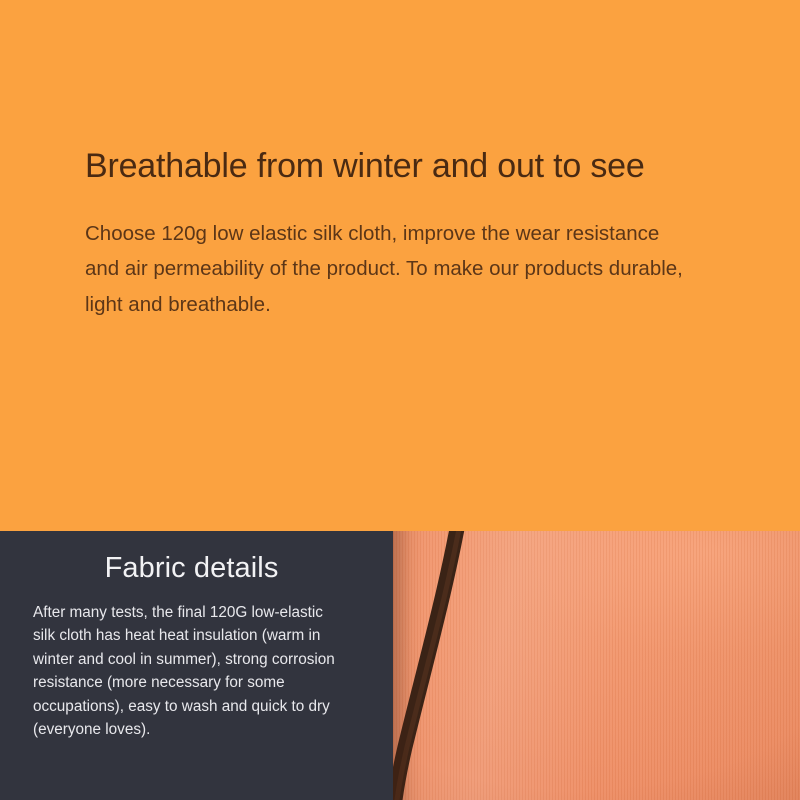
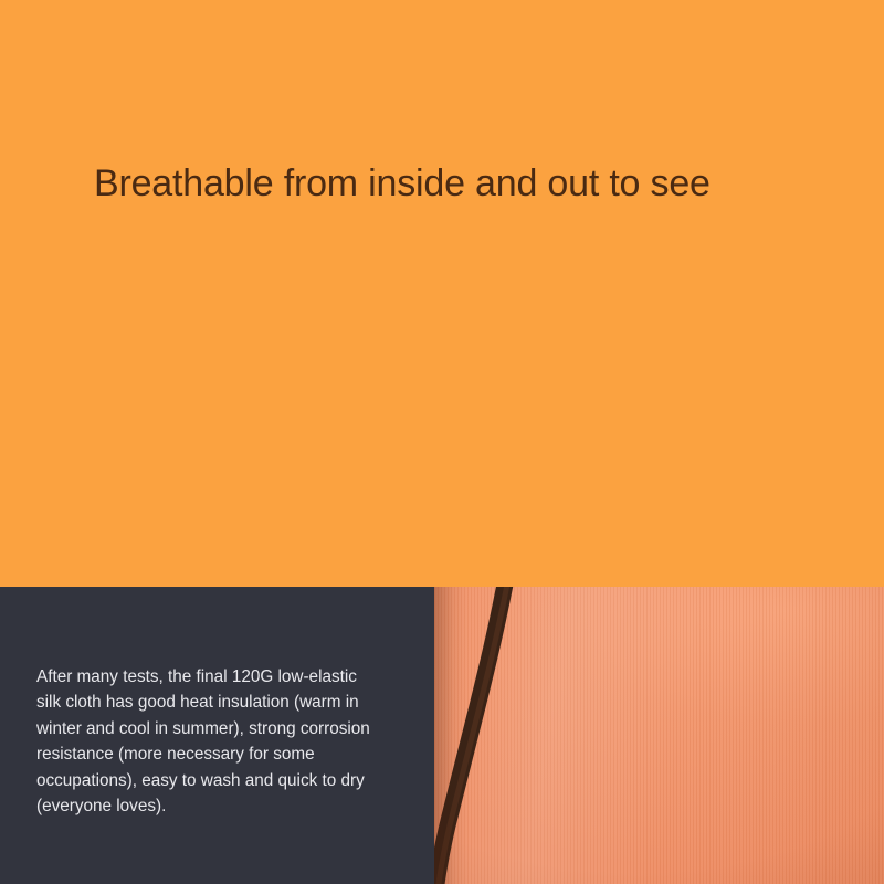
- Breathable from winter and out to see
+ Breathable from inside and out to see
- Choose 120g low elastic silk cloth, improve the wear resistance and air permeability of the product. To make our products durable, light and breathable.
- Fabric details
- After many tests, the final 120G low-elastic silk cloth has heat heat insulation (warm in winter and cool in summer), strong corrosion resistance (more necessary for some occupations), easy to wash and quick to dry (everyone loves).
+ After many tests, the final 120G low-elastic silk cloth has good heat insulation (warm in winter and cool in summer), strong corrosion resistance (more necessary for some occupations), easy to wash and quick to dry (everyone loves).
